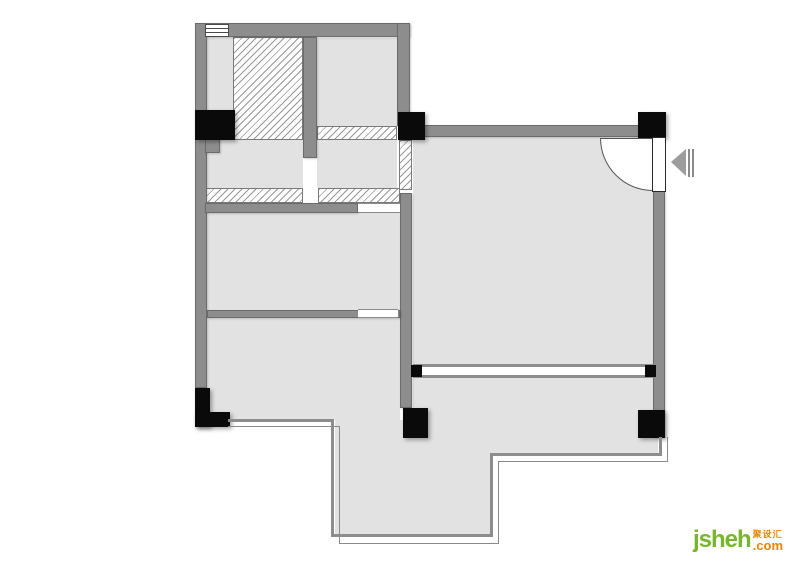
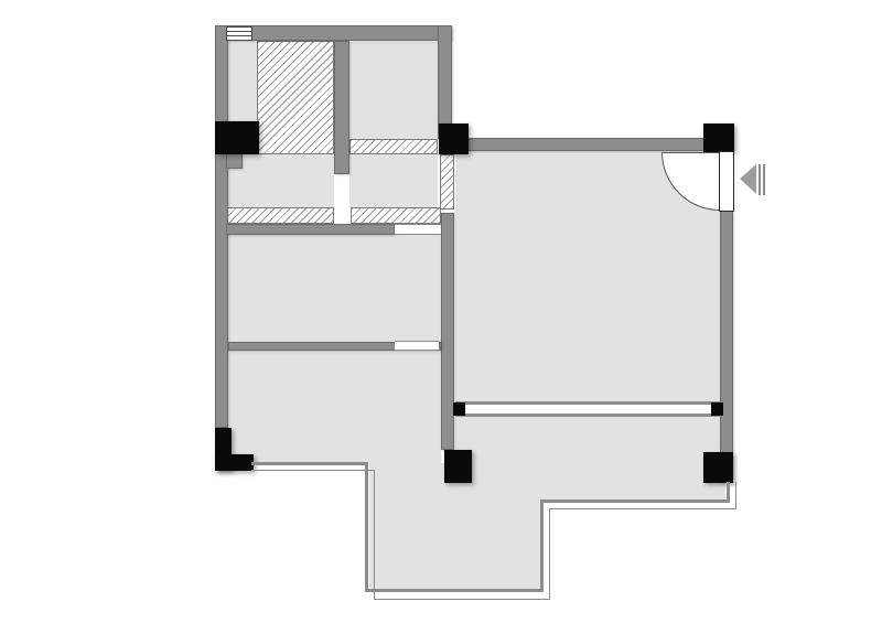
- jsheh
- 聚设汇
- .com
